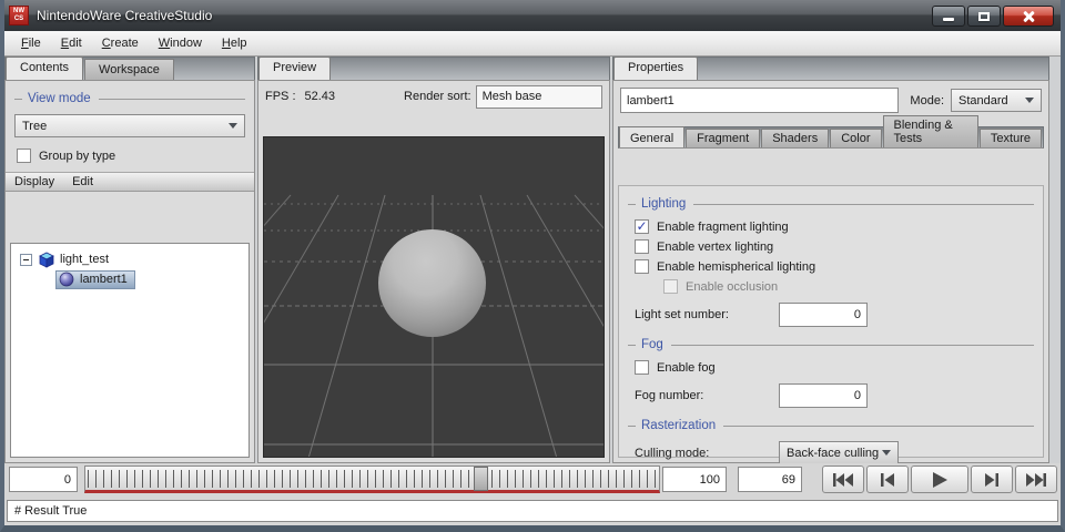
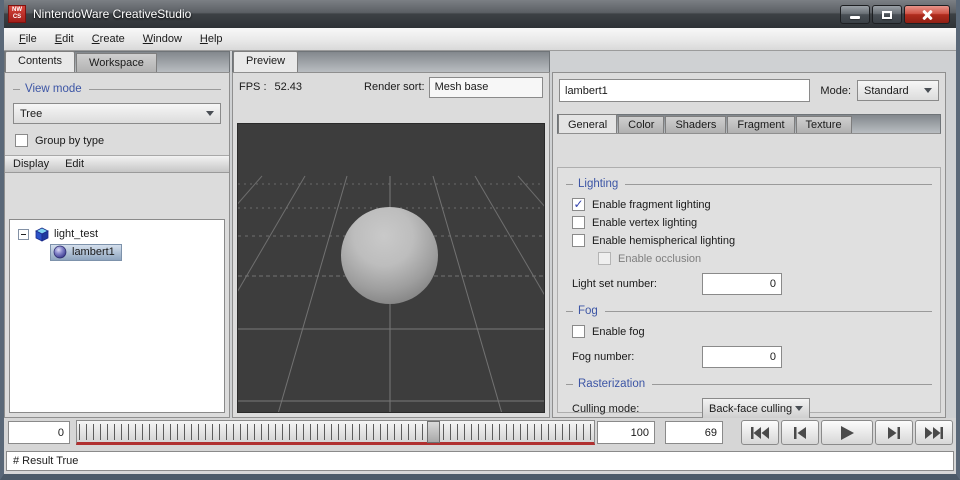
  NintendoWare CreativeStudio
  File
  Edit
  Create
  Window
  Help
  Contents
  Workspace
  View mode
  Tree
  Group by type
  Display
  Edit
  light_test
  lambert1
  Preview
  FPS :
  52.43
  Render sort:
  Mesh base
- Properties
  lambert1
  Mode:
  Standard
  General
- Fragment
+ Color
  Shaders
- Color
+ Fragment
- Blending & Tests
  Texture
  Lighting
  ✓
  Enable fragment lighting
  Enable vertex lighting
  Enable hemispherical lighting
  Enable occlusion
  Light set number:
  0
  Fog
  Enable fog
  Fog number:
  0
  Rasterization
  Culling mode:
  Back-face culling
  0
  100
  69
  # Result True
